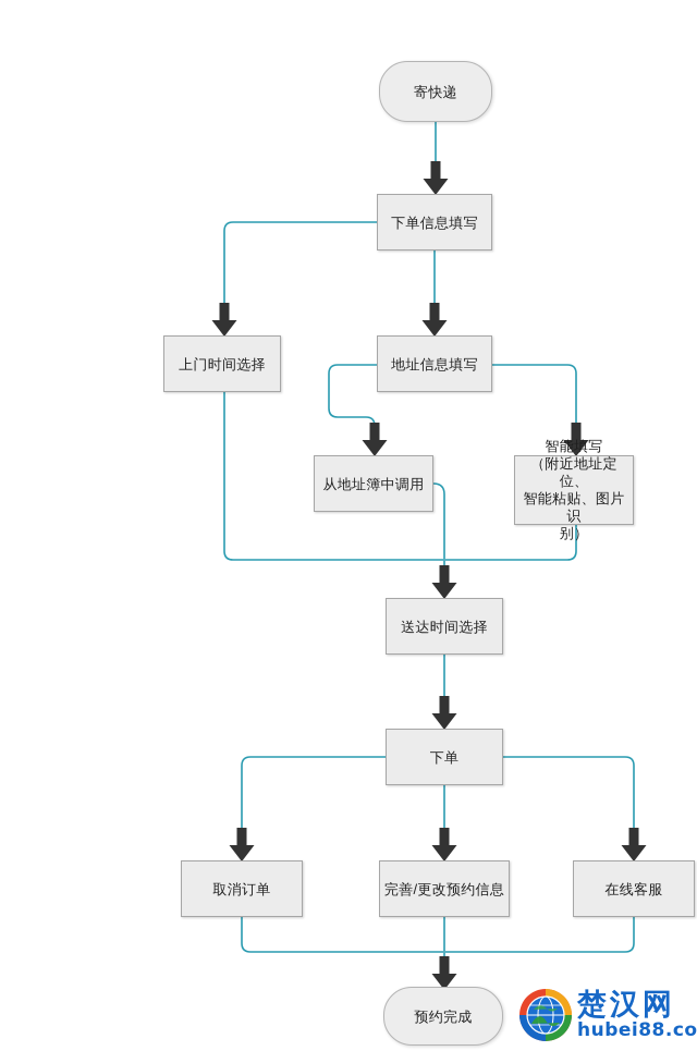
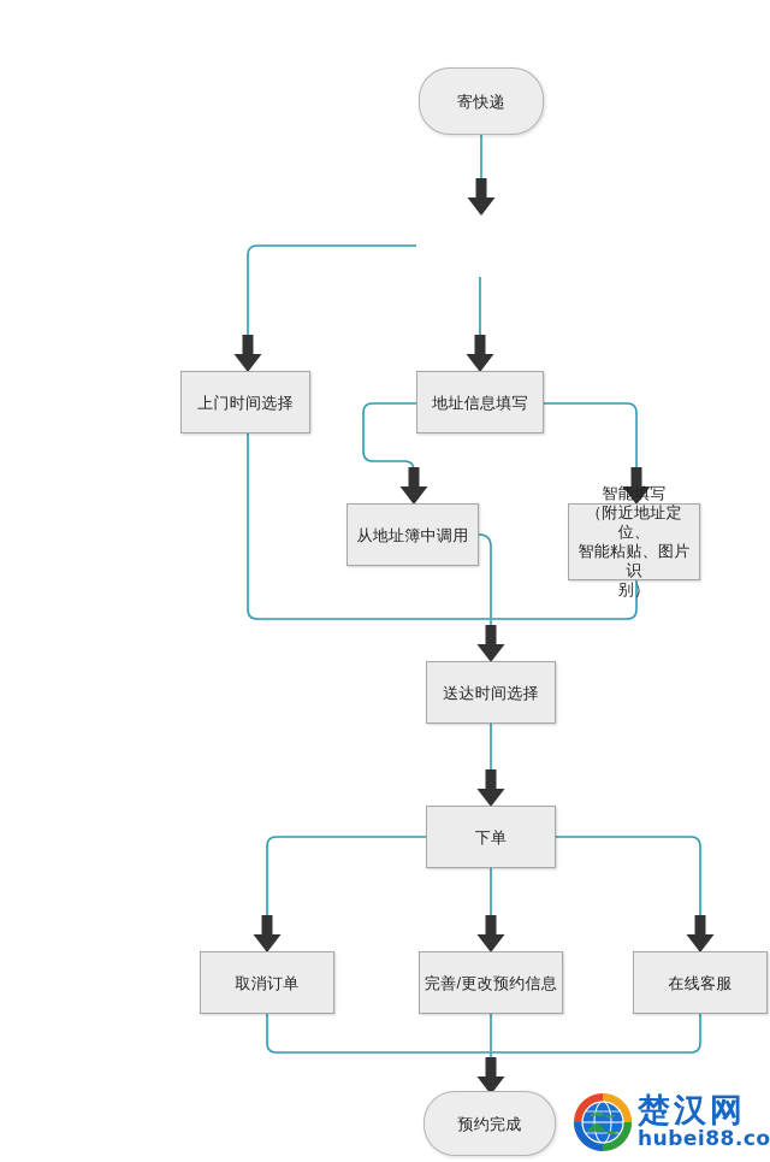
  寄快递
- 下单信息填写
  上门时间选择
  地址信息填写
  从地址簿中调用
  智能填写
  （附近地址定位、
  智能粘贴、图片识
  别）
  送达时间选择
  下单
  取消订单
  完善/更改预约信息
  在线客服
  预约完成
  楚汉网
  hubei88.co
